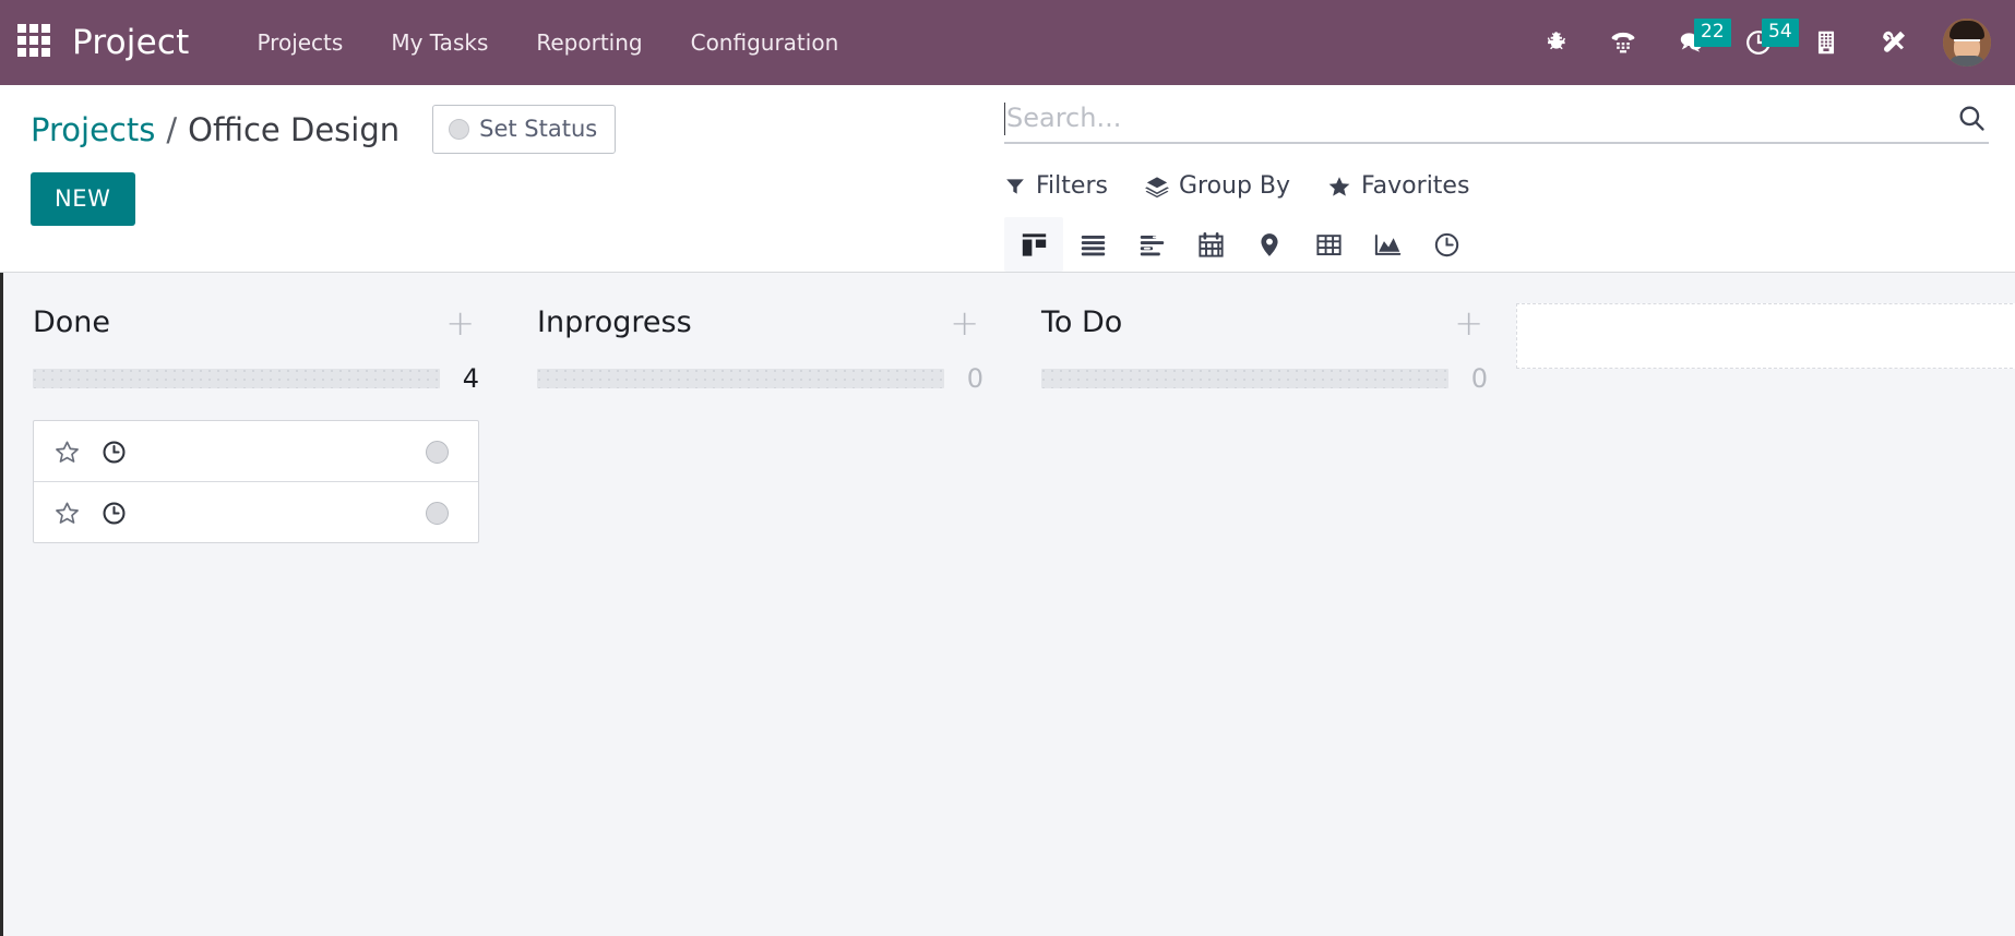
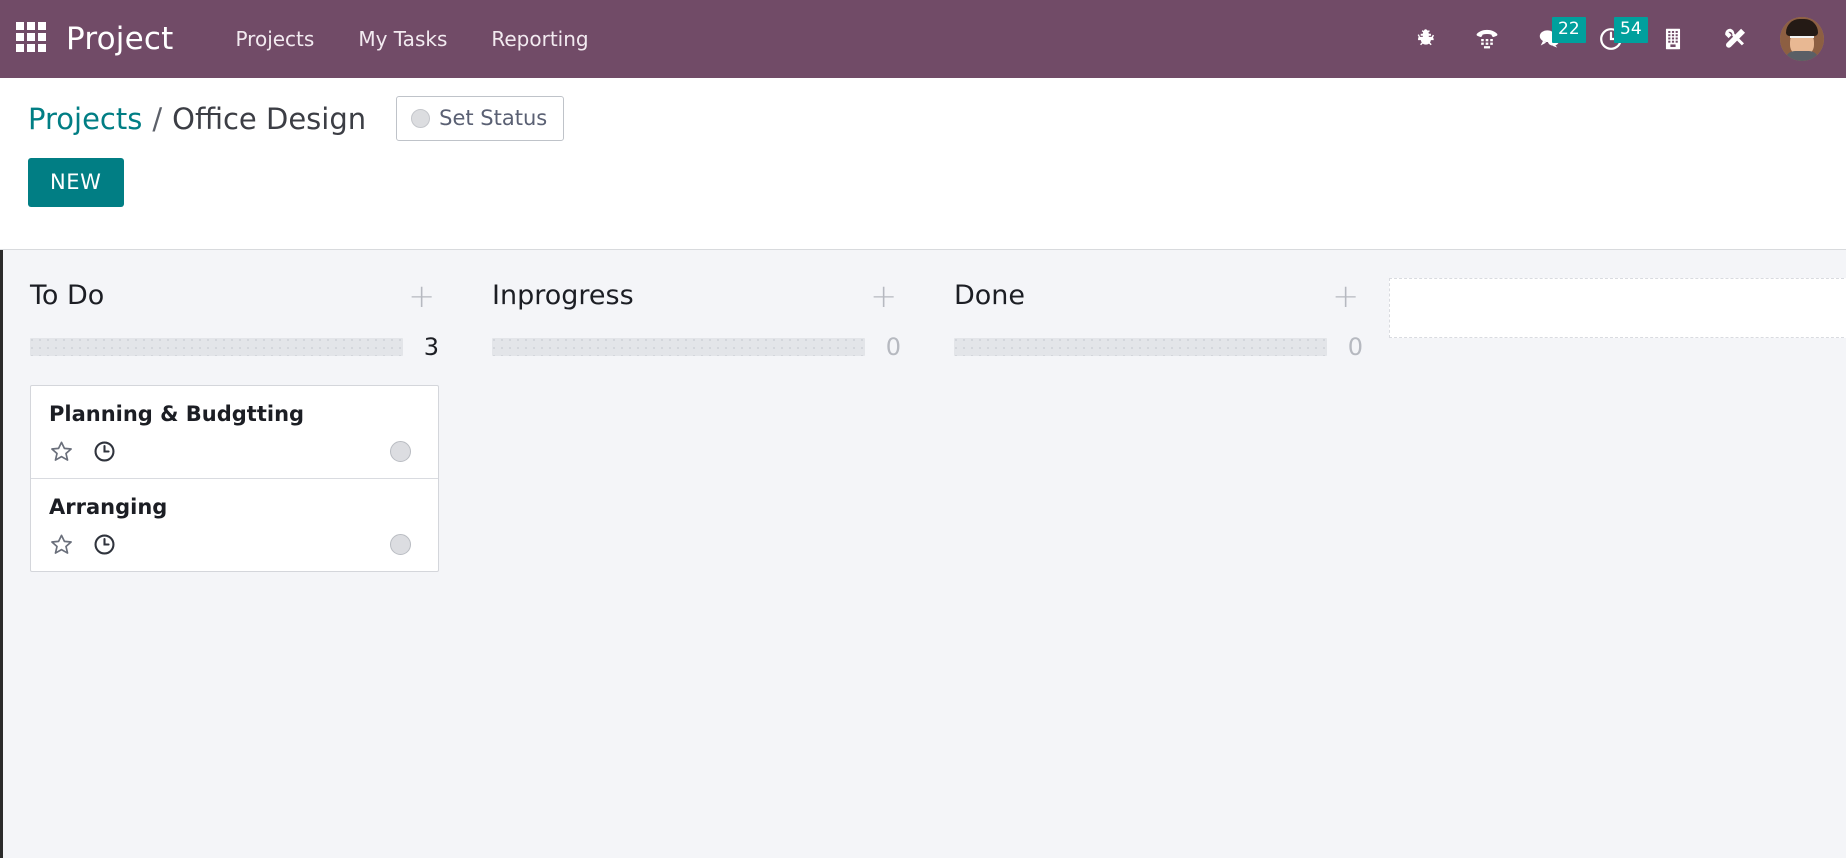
  Project
  Projects
  My Tasks
  Reporting
- Configuration
  22
  54
  Projects
  /
  Office Design
  Set Status
  NEW
- Search...
- Filters
- Group By
- Favorites
- Done
+ To Do
  +
- 4
+ 3
+ Planning & Budgtting
+ Arranging
  Inprogress
  +
  0
- To Do
+ Done
  +
  0
